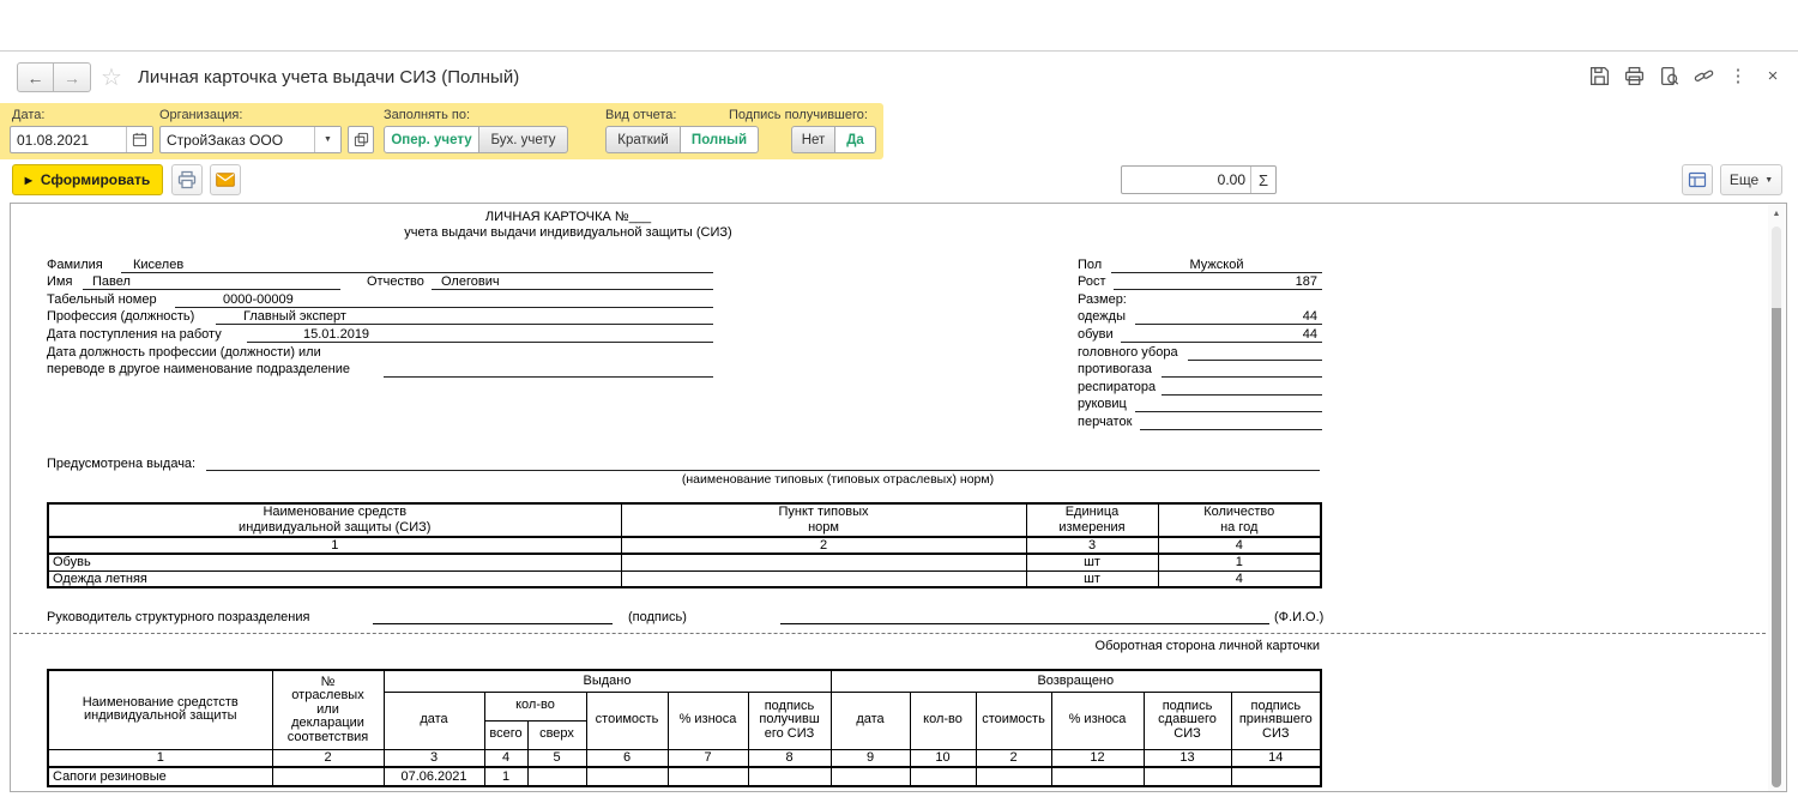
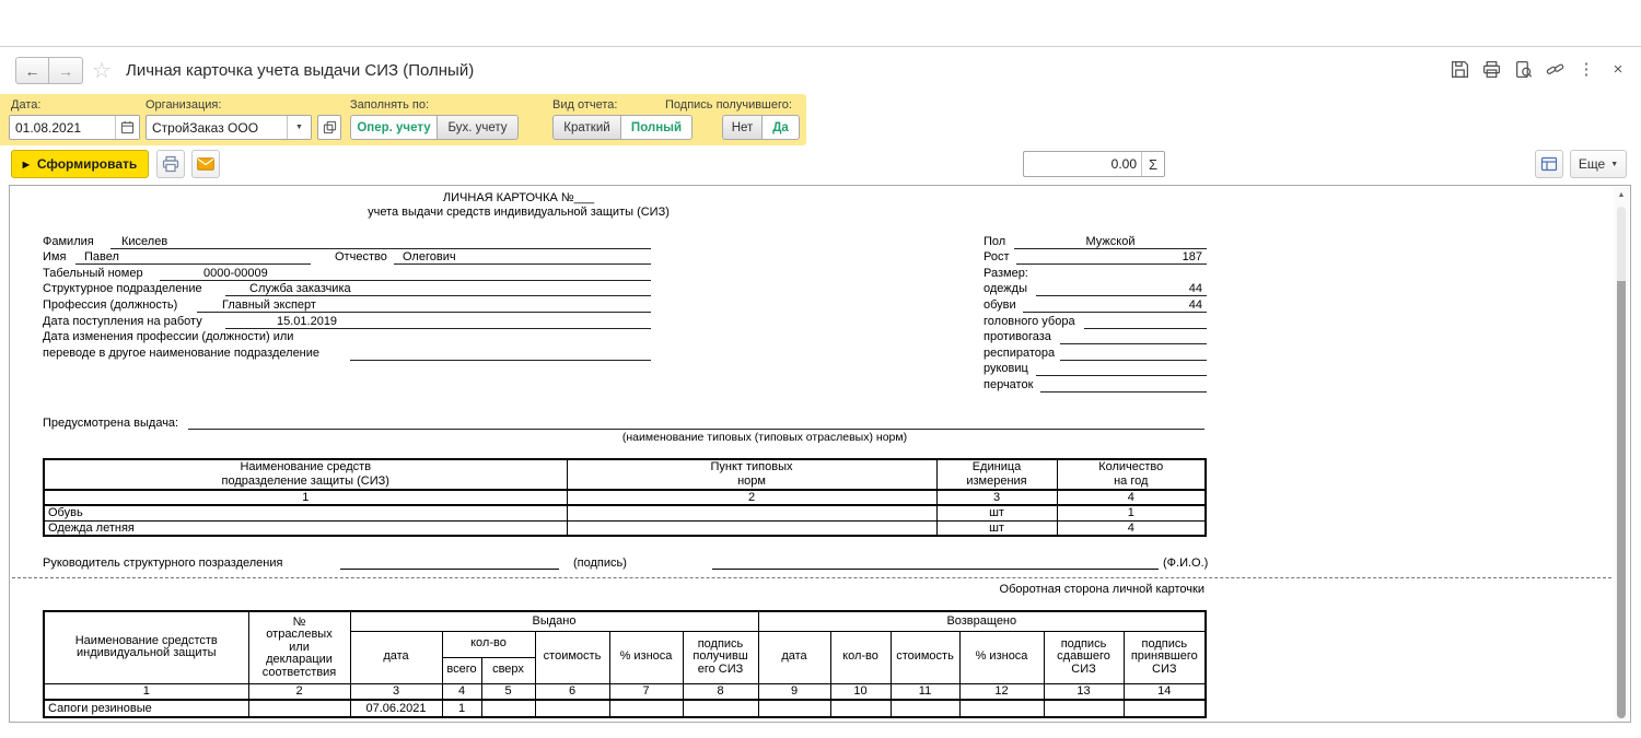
  ←
  →
  ☆
  Личная карточка учета выдачи СИЗ (Полный)
  ⋮
  ×
  Дата:
  01.08.2021
  Организация:
  СтройЗаказ ООО
  Заполнять по:
  Опер. учету
  Бух. учету
  Вид отчета:
  Краткий
  Полный
  Подпись получившего:
  Нет
  Да
  ▶
  Сформировать
  0.00
  Σ
  Еще
  ЛИЧНАЯ КАРТОЧКА №___
- учета выдачи выдачи индивидуальной защиты (СИЗ)
+ учета выдачи средств индивидуальной защиты (СИЗ)
  Фамилия
  Киселев
  Имя
  Павел
  Отчество
  Олегович
  Табельный номер
  0000-00009
+ Структурное подразделение
+ Служба заказчика
  Профессия (должность)
  Главный эксперт
  Дата поступления на работу
  15.01.2019
- Дата должность профессии (должности) или
+ Дата изменения профессии (должности) или
  переводе в другое наименование подразделение
  Пол
  Мужской
  Рост
  187
  Размер:
  одежды
  44
  обуви
  44
  головного убора
  противогаза
  респиратора
  руковиц
  перчаток
  Предусмотрена выдача:
  (наименование типовых (типовых отраслевых) норм)
- Наименование средств индивидуальной защиты (СИЗ)	Пункт типовых норм	Единица измерения	Количество на год
+ Наименование средств подразделение защиты (СИЗ)	Пункт типовых норм	Единица измерения	Количество на год
  1	2	3	4
  Обувь		шт	1
  Одежда летняя		шт	4
  Руководитель структурного позразделения
  (подпись)
  (Ф.И.О.)
  Оборотная сторона личной карточки
  Наименование средстств индивидуальной защиты	№ отраслевых или декларации соответствия	Выдано	Возвращено
  дата	кол-во	стоимость	% износа	подпись получивш его СИЗ	дата	кол-во	стоимость	% износа	подпись сдавшего СИЗ	подпись принявшего СИЗ
  всего	сверх
- 1	2	3	4	5	6	7	8	9	10	2	12	13	14
+ 1	2	3	4	5	6	7	8	9	10	11	12	13	14
  Сапоги резиновые		07.06.2021	1
